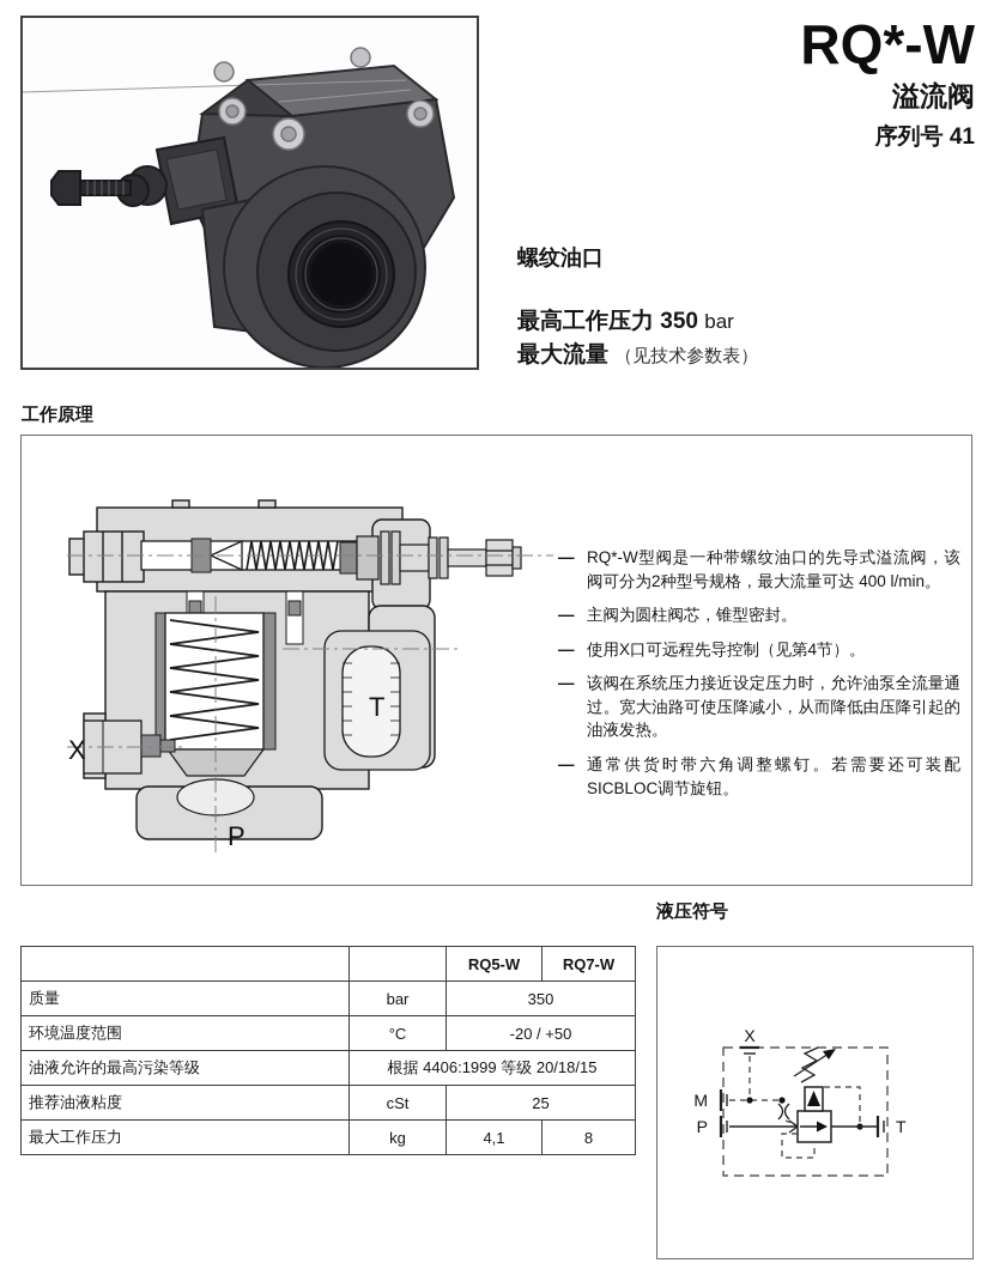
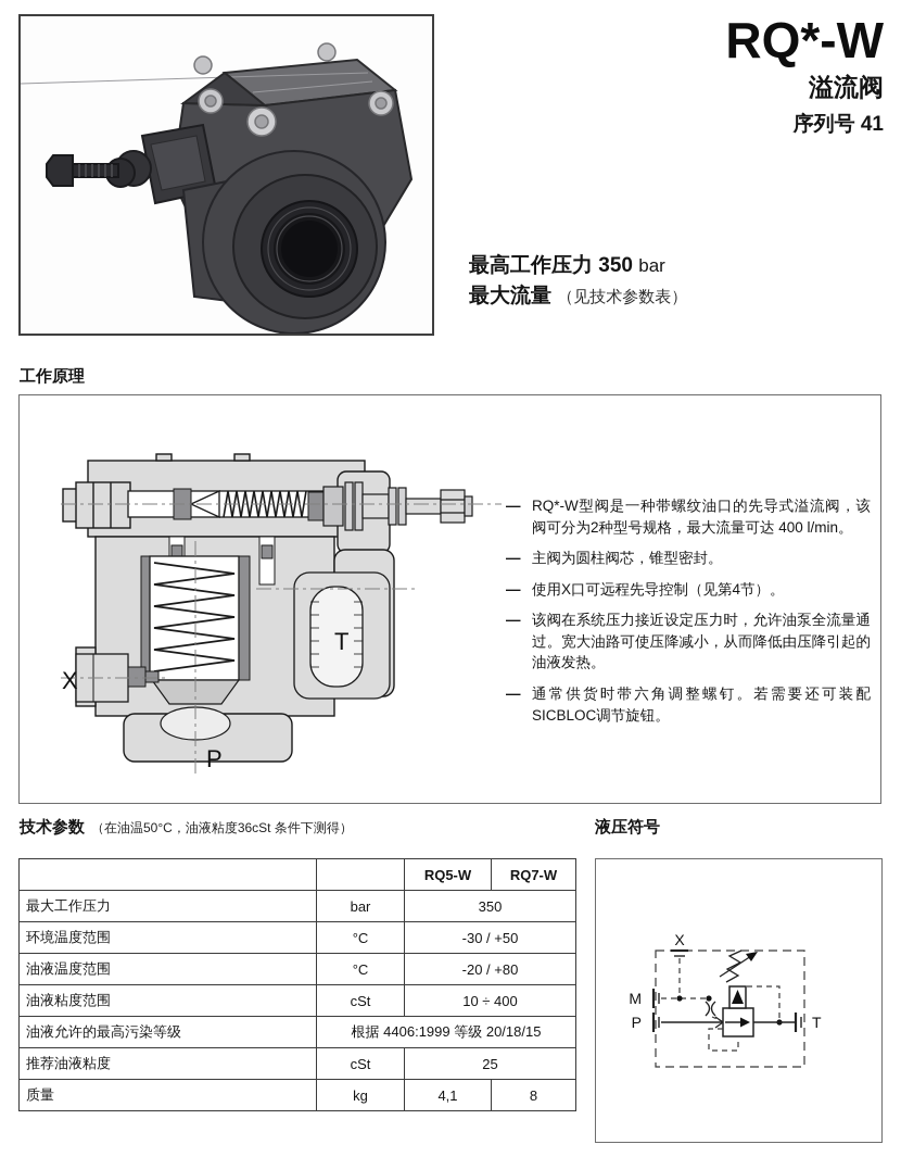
  RQ*-W
  溢流阀
  序列号 41
- 螺纹油口
  最高工作压力 350 bar
  最大流量 （见技术参数表）
  工作原理
  X
  T
  P
  —
  RQ*-W型阀是一种带螺纹油口的先导式溢流阀，该阀可分为2种型号规格，最大流量可达 400 l/min。
  —
  主阀为圆柱阀芯，锥型密封。
  —
  使用X口可远程先导控制（见第4节）。
  —
  该阀在系统压力接近设定压力时，允许油泵全流量通过。宽大油路可使压降减小，从而降低由压降引起的油液发热。
  —
  通常供货时带六角调整螺钉。若需要还可装配SICBLOC调节旋钮。
+ 技术参数 （在油温50°C，油液粘度36cSt 条件下测得）
  		RQ5-W	RQ7-W
- 质量	bar	350
+ 最大工作压力	bar	350
- 环境温度范围	°C	-20 / +50
+ 环境温度范围	°C	-30 / +50
+ 油液温度范围	°C	-20 / +80
+ 油液粘度范围	cSt	10 ÷ 400
  油液允许的最高污染等级	根据 4406:1999 等级 20/18/15
  推荐油液粘度	cSt	25
- 最大工作压力	kg	4,1	8
+ 质量	kg	4,1	8
  液压符号
  X
  M
  P
  T
